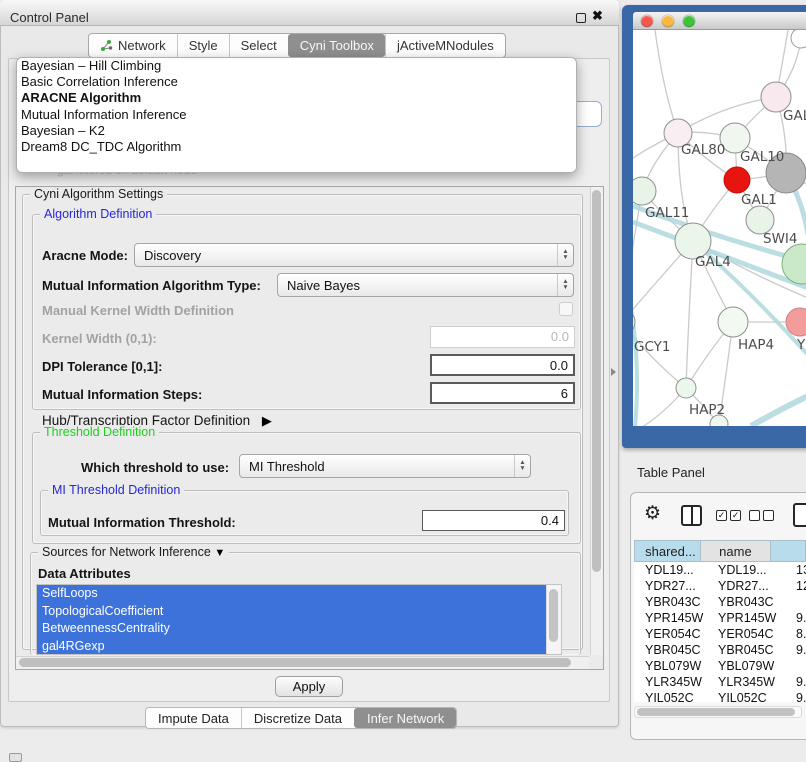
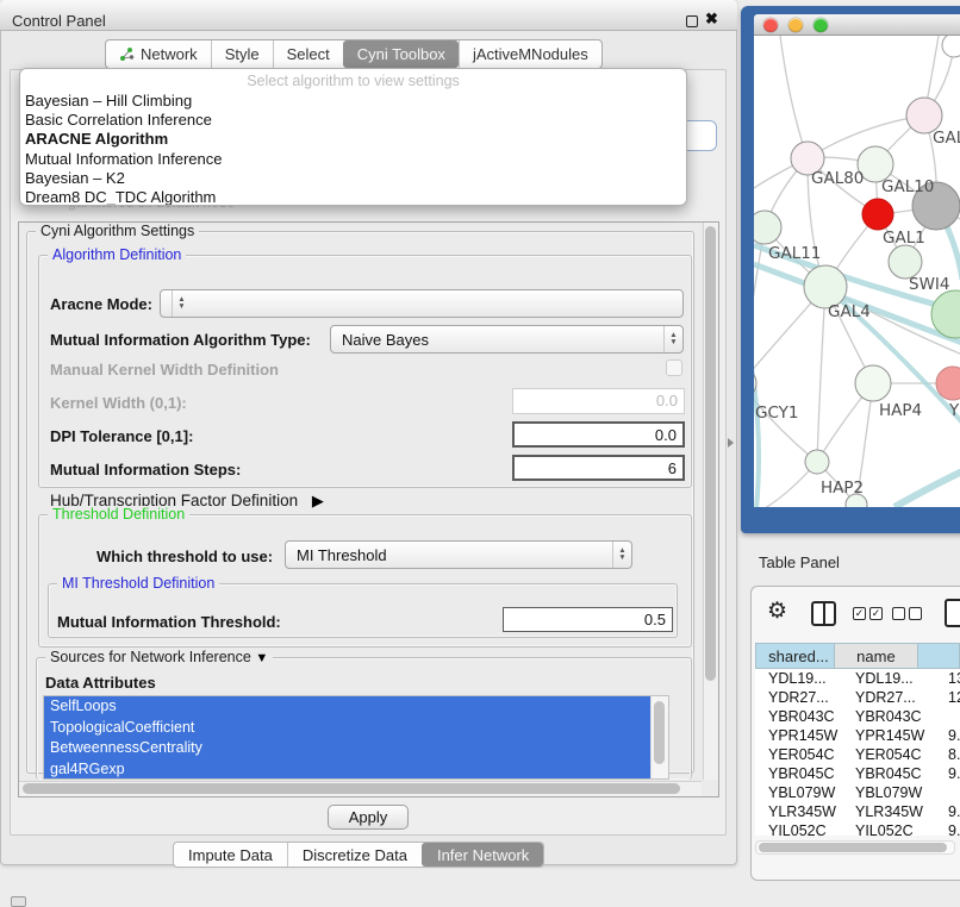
  Control Panel
  ✖
  Network
  Style
  Select
  Cyni Toolbox
  jActiveMNodules
+ Select algorithm to view settings
  Bayesian – Hill Climbing
  Basic Correlation Inference
  ARACNE Algorithm
  Mutual Information Inference
  Bayesian – K2
  Dream8 DC_TDC Algorithm
  Cyni Algorithm Settings
  Algorithm Definition
  Aracne Mode:
- Discovery
  Mutual Information Algorithm Type:
  Naive Bayes
  Manual Kernel Width Definition
  Kernel Width (0,1):
  0.0
  DPI Tolerance [0,1]:
  0.0
  Mutual Information Steps:
  6
  Hub/Transcription Factor Definition ▶
  Threshold Definition
  Which threshold to use:
  MI Threshold
  MI Threshold Definition
  Mutual Information Threshold:
- 0.4
+ 0.5
  Sources for Network Inference ▼
  Data Attributes
  SelfLoops
  TopologicalCoefficient
  BetweennessCentrality
  gal4RGexp
  Apply
  Impute Data
  Discretize Data
  Infer Network
  GAL80
  GAL10
  GAL1
  GAL11
  SWI4
  GAL4
  GCY1
  HAP4
  Y
  HAP2
  Table Panel
  ⚙
  ✓
  ✓
  shared...
  name
  YDL19...
  YDL19...
  YDR27...
  YDR27...
  YBR043C
  YBR043C
  YPR145W
  YPR145W
  9.
  YER054C
  YER054C
  8.
  YBR045C
  YBR045C
  9.
  YBL079W
  YBL079W
  YLR345W
  YLR345W
  9.
  YIL052C
  YIL052C
  9.
